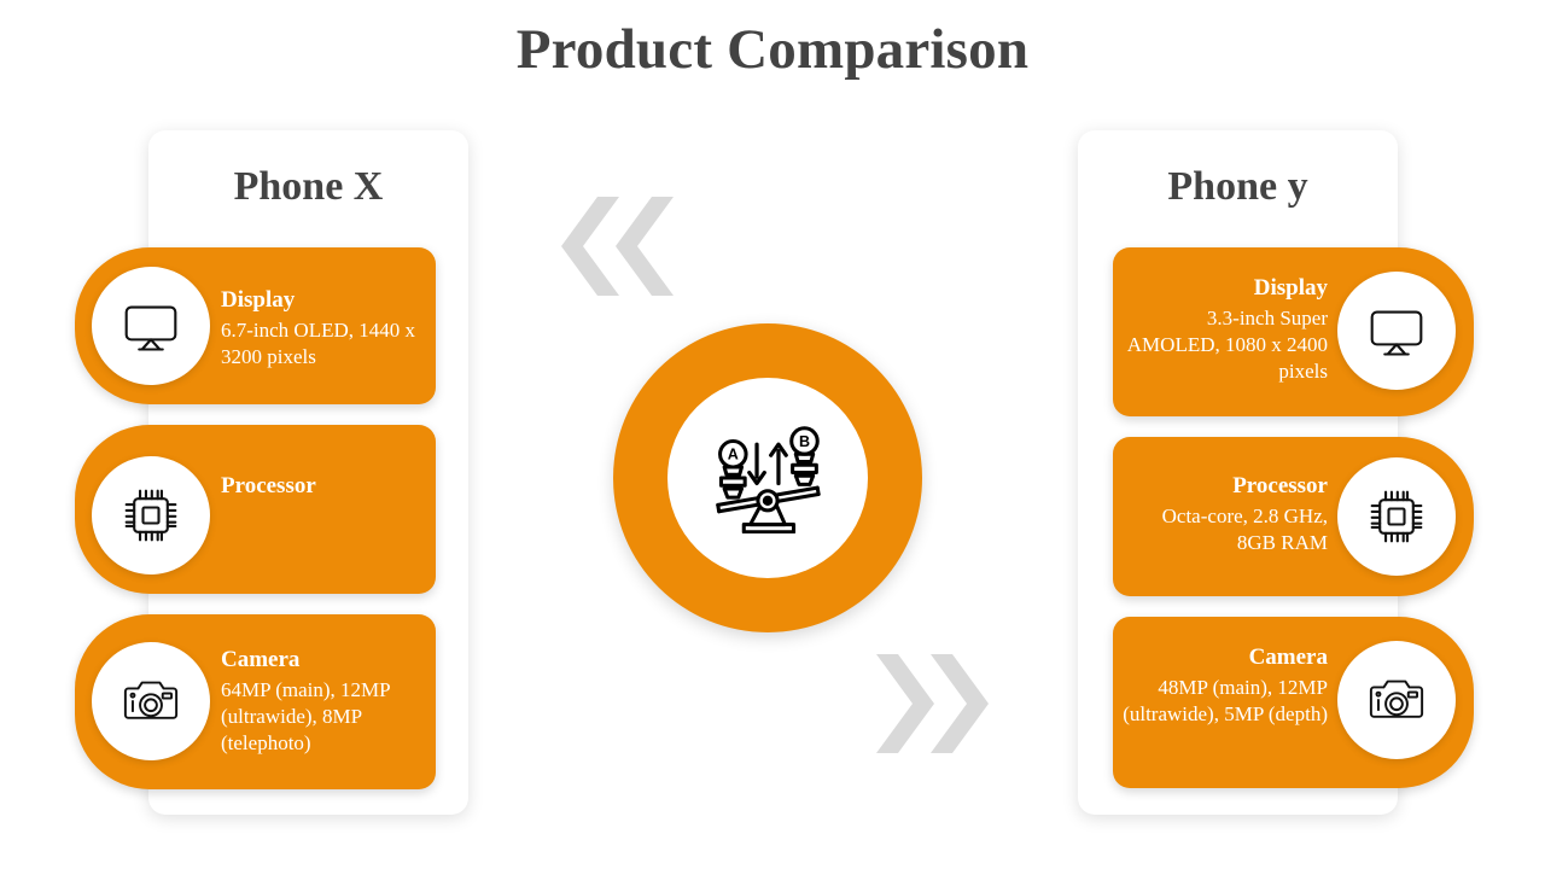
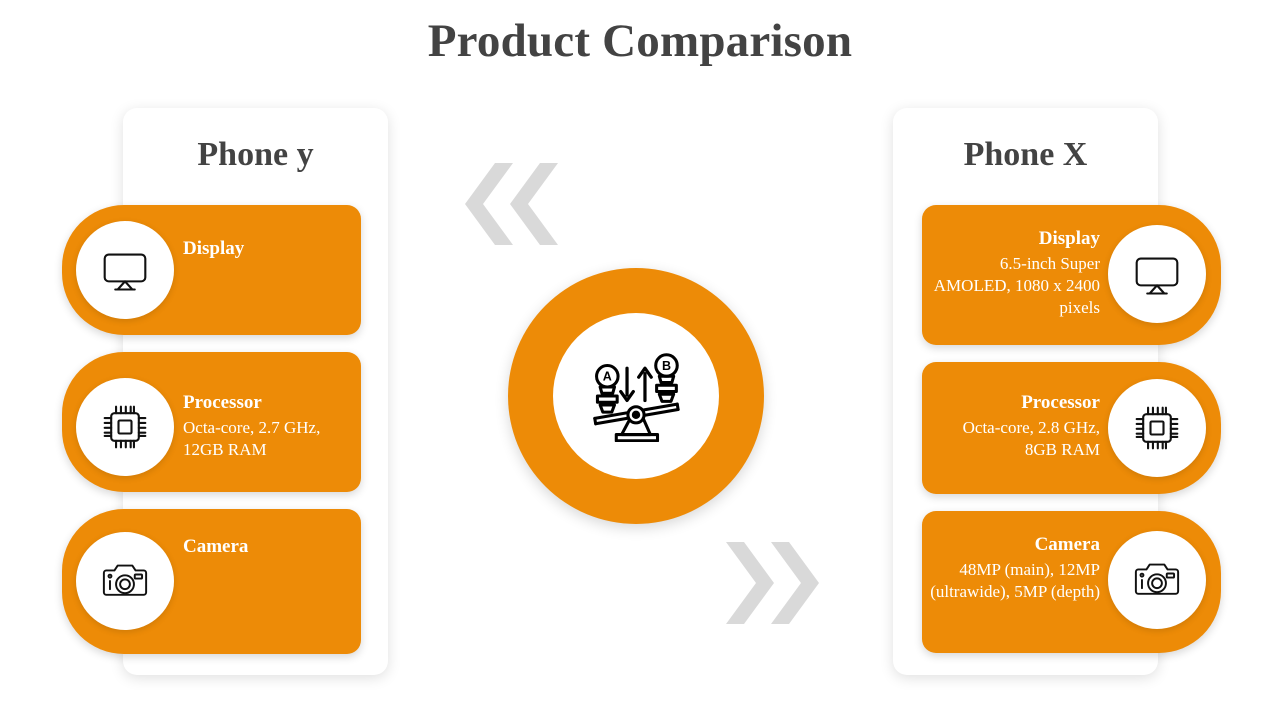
  Product Comparison
- Phone X
+ Phone y
  Display
- 6.7-inch OLED, 1440 x 3200 pixels
  Processor
+ Octa-core, 2.7 GHz, 12GB RAM
  Camera
- 64MP (main), 12MP (ultrawide), 8MP (telephoto)
- Phone y
+ Phone X
  Display
- 3.3-inch Super AMOLED, 1080 x 2400 pixels
+ 6.5-inch Super AMOLED, 1080 x 2400 pixels
  Processor
  Octa-core, 2.8 GHz, 8GB RAM
  Camera
  48MP (main), 12MP (ultrawide), 5MP (depth)
  A
  B
